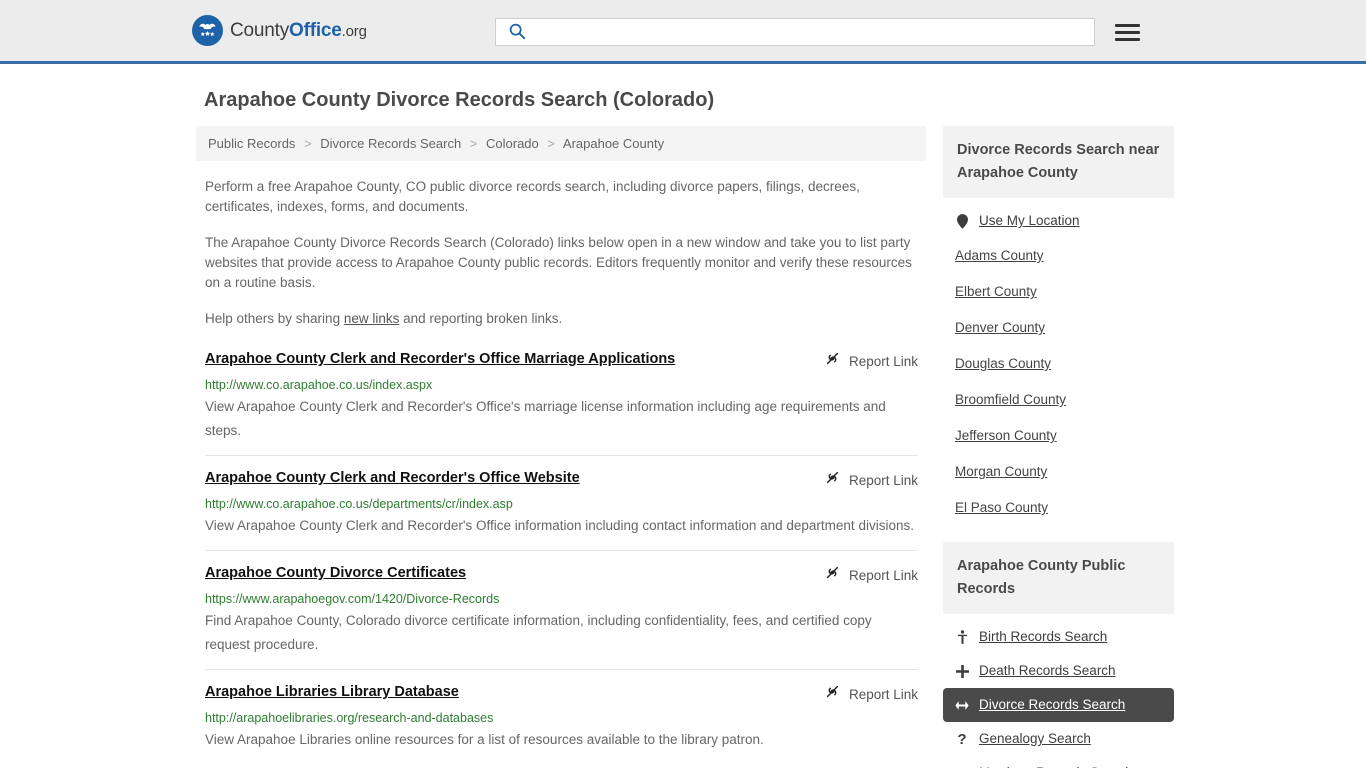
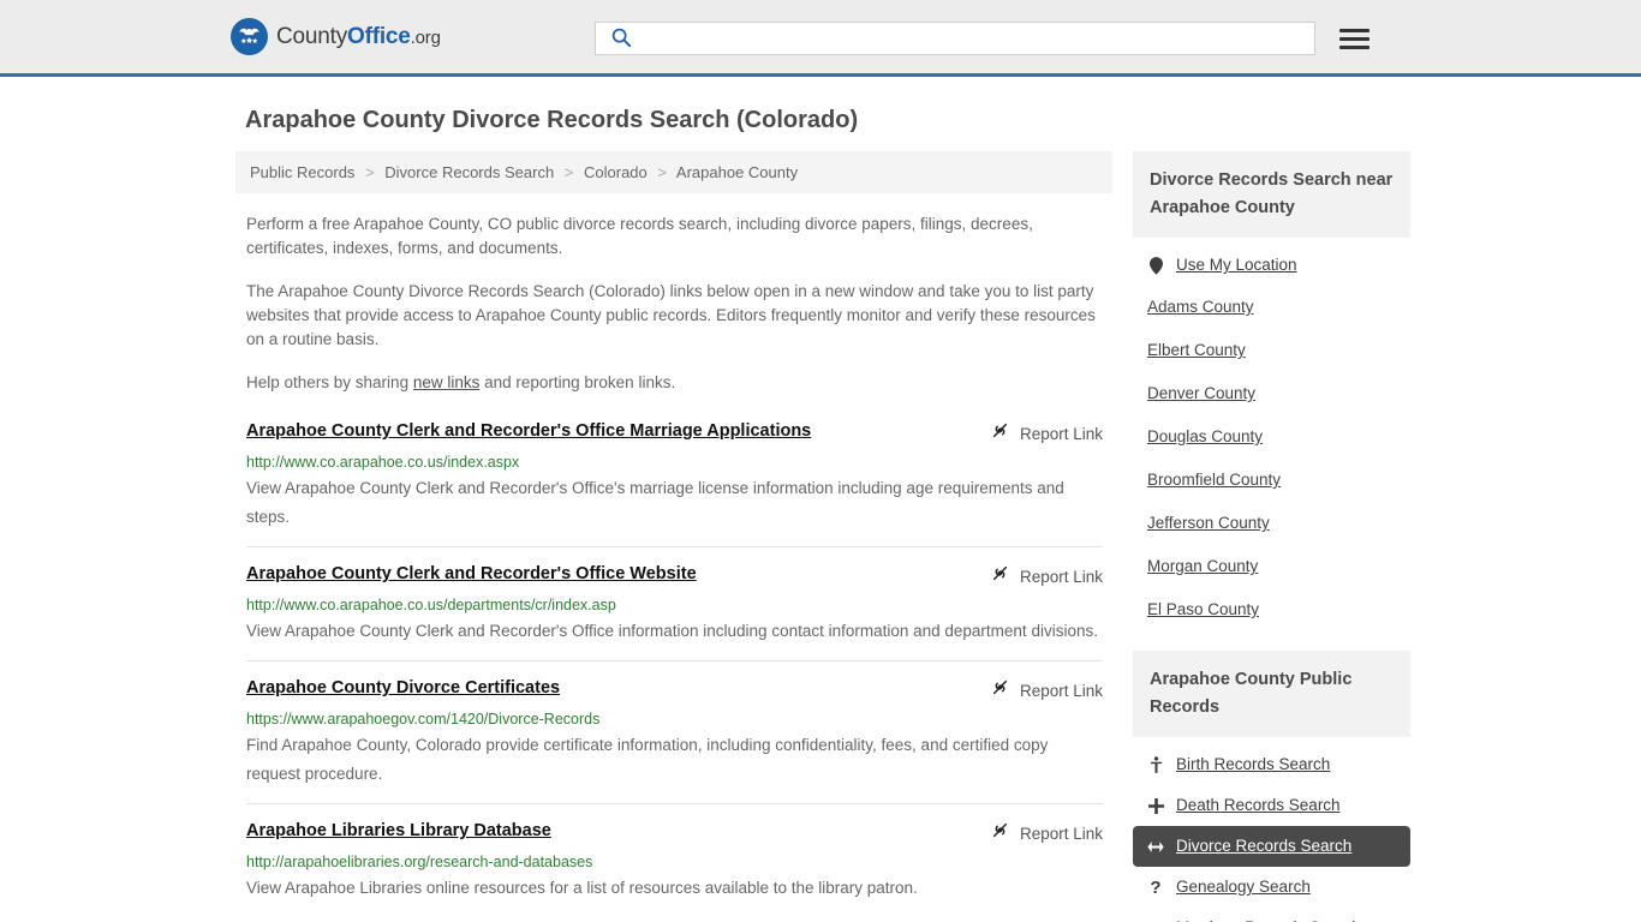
  CountyOffice.org
  Arapahoe County Divorce Records Search (Colorado)
  Public Records > Divorce Records Search > Colorado > Arapahoe County
  Perform a free Arapahoe County, CO public divorce records search, including divorce papers, filings, decrees, certificates, indexes, forms, and documents.
  The Arapahoe County Divorce Records Search (Colorado) links below open in a new window and take you to list party websites that provide access to Arapahoe County public records. Editors frequently monitor and verify these resources on a routine basis.
  Help others by sharing new links and reporting broken links.
  Arapahoe County Clerk and Recorder's Office Marriage Applications
  Report Link
  http://www.co.arapahoe.co.us/index.aspx
  View Arapahoe County Clerk and Recorder's Office's marriage license information including age requirements and steps.
  Arapahoe County Clerk and Recorder's Office Website
  Report Link
  http://www.co.arapahoe.co.us/departments/cr/index.asp
  View Arapahoe County Clerk and Recorder's Office information including contact information and department divisions.
  Arapahoe County Divorce Certificates
  Report Link
  https://www.arapahoegov.com/1420/Divorce-Records
- Find Arapahoe County, Colorado divorce certificate information, including confidentiality, fees, and certified copy request procedure.
+ Find Arapahoe County, Colorado provide certificate information, including confidentiality, fees, and certified copy request procedure.
  Arapahoe Libraries Library Database
  Report Link
  http://arapahoelibraries.org/research-and-databases
  View Arapahoe Libraries online resources for a list of resources available to the library patron.
  Divorce Records Search near Arapahoe County
  Use My Location
  Adams County
  Elbert County
  Denver County
  Douglas County
  Broomfield County
  Jefferson County
  Morgan County
  El Paso County
  Arapahoe County Public Records
  Birth Records Search
  Death Records Search
  Divorce Records Search
  ?
  Genealogy Search
